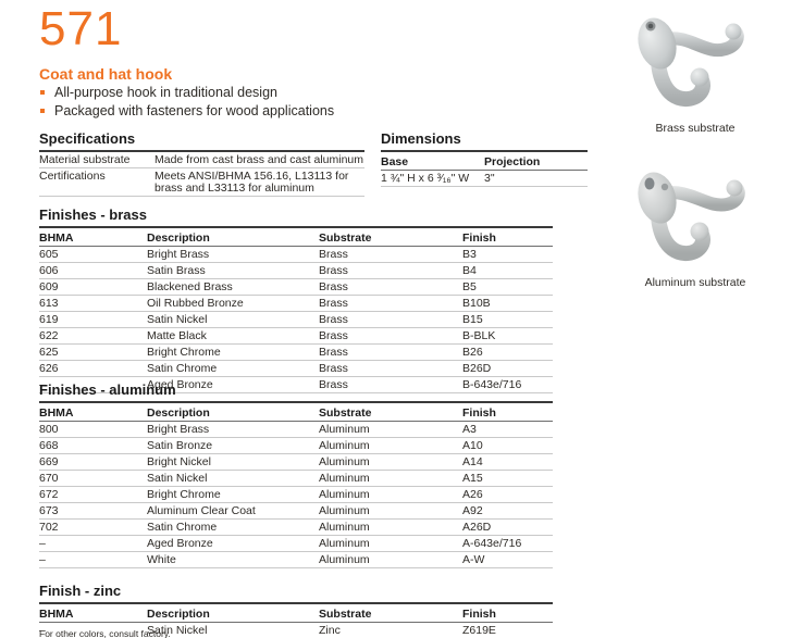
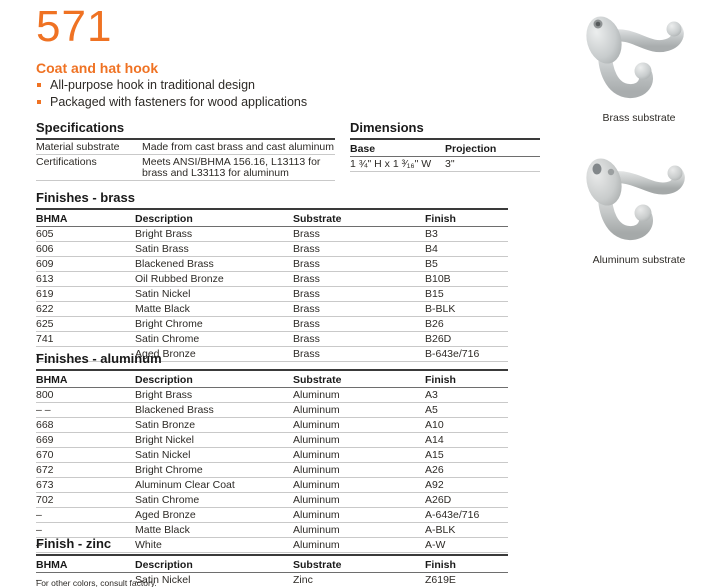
  571
  Coat and hat hook
  All-purpose hook in traditional design
  Packaged with fasteners for wood applications
  Specifications
  Material substrate	Made from cast brass and cast aluminum
  Certifications	Meets ANSI/BHMA 156.16, L13113 for brass and L33113 for aluminum
  Dimensions
  Base	Projection
- 1 ¾" H x 6 ³⁄₁₆" W	3"
+ 1 ¾" H x 1 ³⁄₁₆" W	3"
  Finishes - brass
  BHMA	Description	Substrate	Finish
  605	Bright Brass	Brass	B3
  606	Satin Brass	Brass	B4
  609	Blackened Brass	Brass	B5
  613	Oil Rubbed Bronze	Brass	B10B
  619	Satin Nickel	Brass	B15
  622	Matte Black	Brass	B-BLK
  625	Bright Chrome	Brass	B26
- 626	Satin Chrome	Brass	B26D
+ 741	Satin Chrome	Brass	B26D
  –	Aged Bronze	Brass	B-643e/716
  Finishes - aluminum
  BHMA	Description	Substrate	Finish
  800	Bright Brass	Aluminum	A3
+ – –	Blackened Brass	Aluminum	A5
  668	Satin Bronze	Aluminum	A10
  669	Bright Nickel	Aluminum	A14
  670	Satin Nickel	Aluminum	A15
  672	Bright Chrome	Aluminum	A26
  673	Aluminum Clear Coat	Aluminum	A92
  702	Satin Chrome	Aluminum	A26D
  –	Aged Bronze	Aluminum	A-643e/716
+ –	Matte Black	Aluminum	A-BLK
  –	White	Aluminum	A-W
  Finish - zinc
  BHMA	Description	Substrate	Finish
  –	Satin Nickel	Zinc	Z619E
  For other colors, consult factory.
  Brass substrate
  Aluminum substrate
